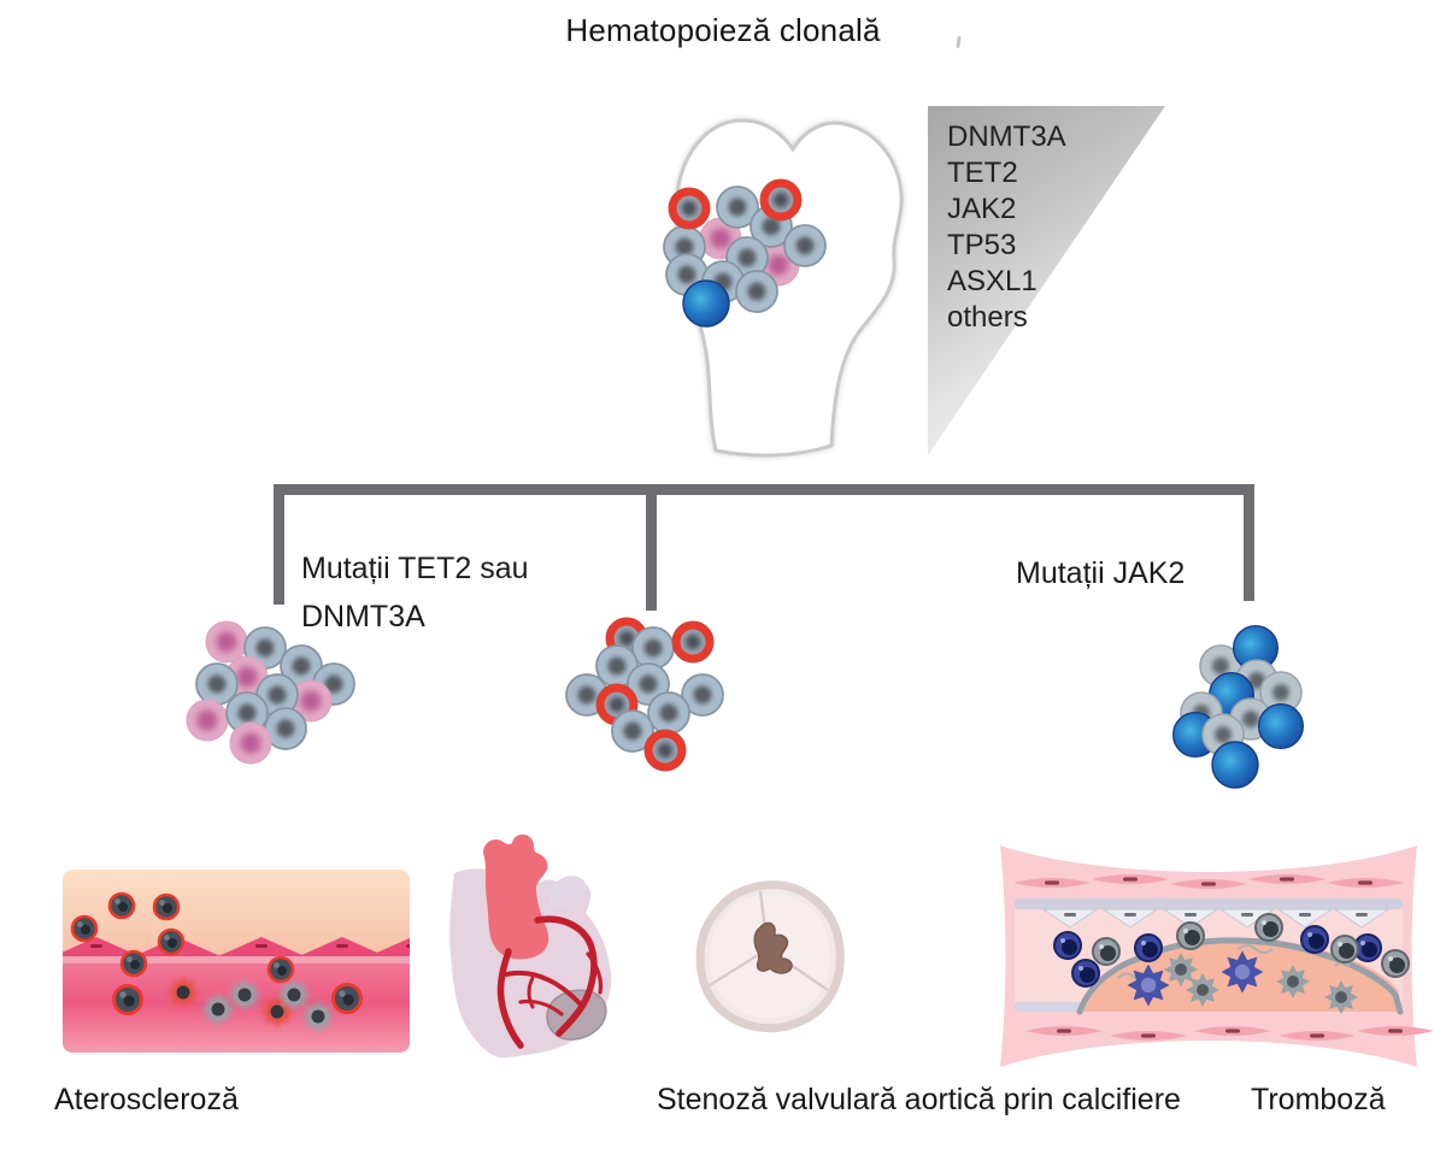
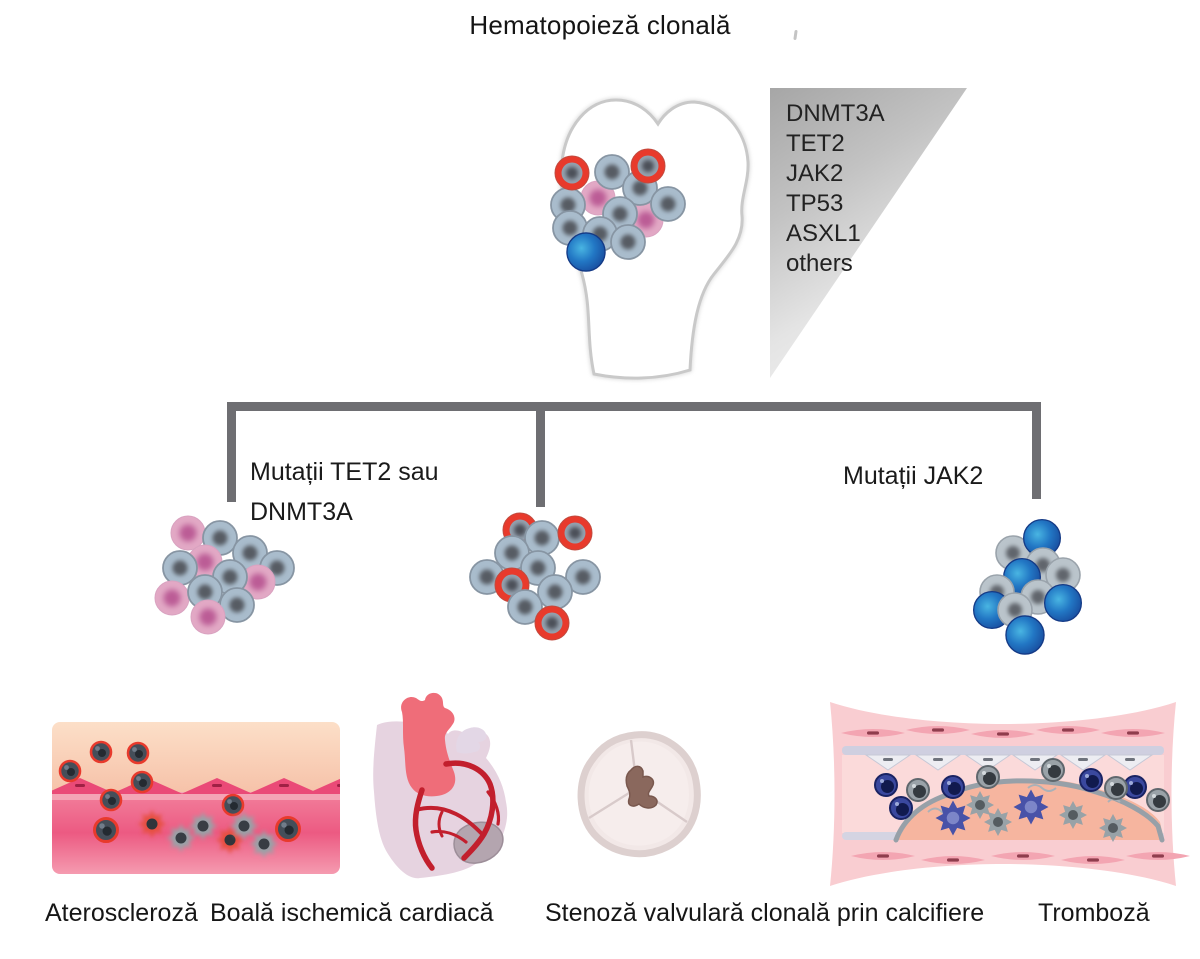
  Hematopoieză clonală
  DNMT3A
  TET2
  JAK2
  TP53
  ASXL1
  others
  Mutații TET2 sau
  DNMT3A
  Mutații JAK2
  Ateroscleroză
+ Boală ischemică cardiacă
- Stenoză valvulară aortică prin calcifiere
+ Stenoză valvulară clonală prin calcifiere
  Tromboză
